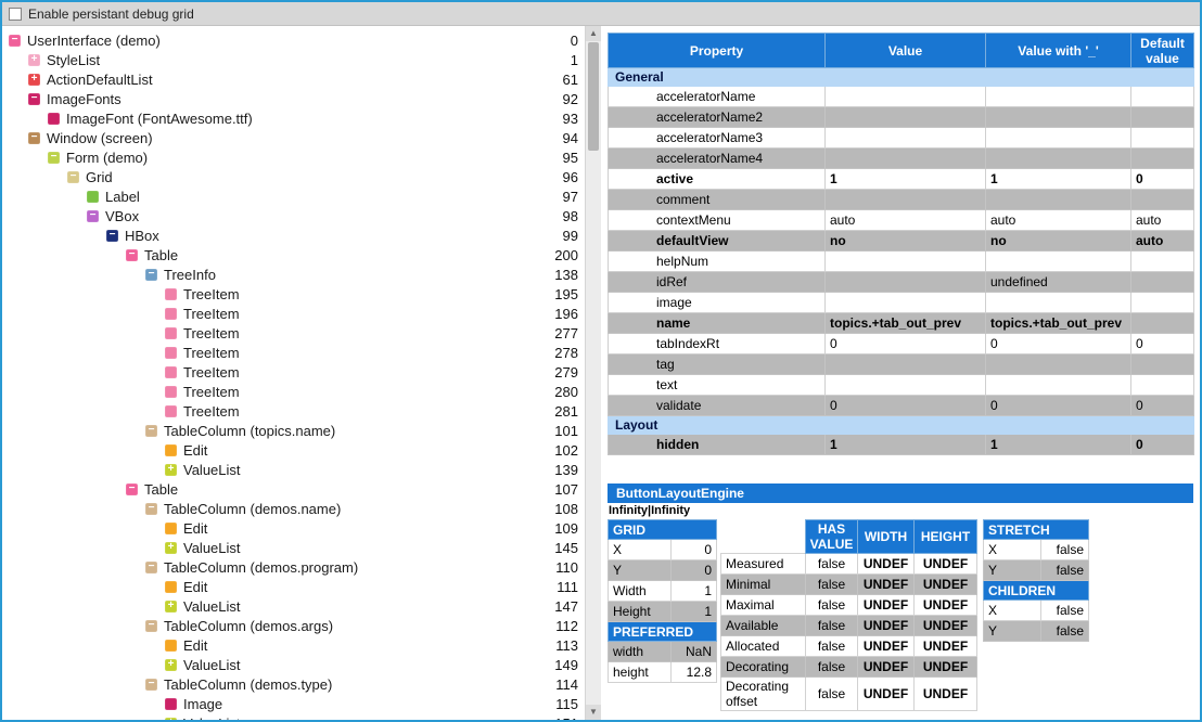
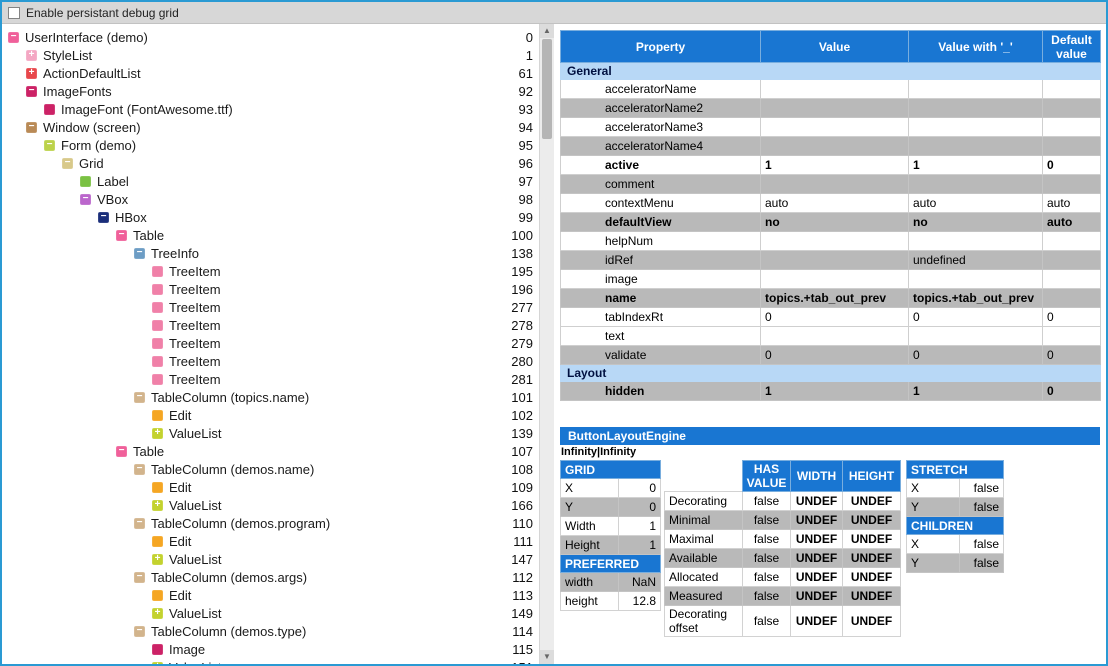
  Enable persistant debug grid
  −
  UserInterface (demo)
  0
  +
  StyleList
  1
  +
  ActionDefaultList
  61
  −
  ImageFonts
  92
  ImageFont (FontAwesome.ttf)
  93
  −
  Window (screen)
  94
  −
  Form (demo)
  95
  −
  Grid
  96
  Label
  97
  −
  VBox
  98
  −
  HBox
  99
  −
  Table
- 200
+ 100
  −
  TreeInfo
  138
  TreeItem
  195
  TreeItem
  196
  TreeItem
  277
  TreeItem
  278
  TreeItem
  279
  TreeItem
  280
  TreeItem
  281
  −
  TableColumn (topics.name)
  101
  Edit
  102
  +
  ValueList
  139
  −
  Table
  107
  −
  TableColumn (demos.name)
  108
  Edit
  109
  +
  ValueList
- 145
+ 166
  −
  TableColumn (demos.program)
  110
  Edit
  111
  +
  ValueList
  147
  −
  TableColumn (demos.args)
  112
  Edit
  113
  +
  ValueList
  149
  −
  TableColumn (demos.type)
  114
  Image
  115
  ▲
  ▼
  Property	Value	Value with '_'	Default value
  General
  acceleratorName
  acceleratorName2
  acceleratorName3
  acceleratorName4
  active	1	1	0
  comment
  contextMenu	auto	auto	auto
  defaultView	no	no	auto
  helpNum
  idRef		undefined
  image
  name	topics.+tab_out_prev	topics.+tab_out_prev
  tabIndexRt	0	0	0
- tag
  text
  validate	0	0	0
  Layout
  hidden	1	1	0
  ButtonLayoutEngine
  Infinity|Infinity
  GRID
  X	0
  Y	0
  Width	1
  Height	1
  PREFERRED
  width	NaN
  height	12.8
  	HAS VALUE	WIDTH	HEIGHT
- Measured	false	UNDEF	UNDEF
+ Decorating	false	UNDEF	UNDEF
  Minimal	false	UNDEF	UNDEF
  Maximal	false	UNDEF	UNDEF
  Available	false	UNDEF	UNDEF
  Allocated	false	UNDEF	UNDEF
- Decorating	false	UNDEF	UNDEF
+ Measured	false	UNDEF	UNDEF
  Decorating offset	false	UNDEF	UNDEF
  STRETCH
  X	false
  Y	false
  CHILDREN
  X	false
  Y	false
